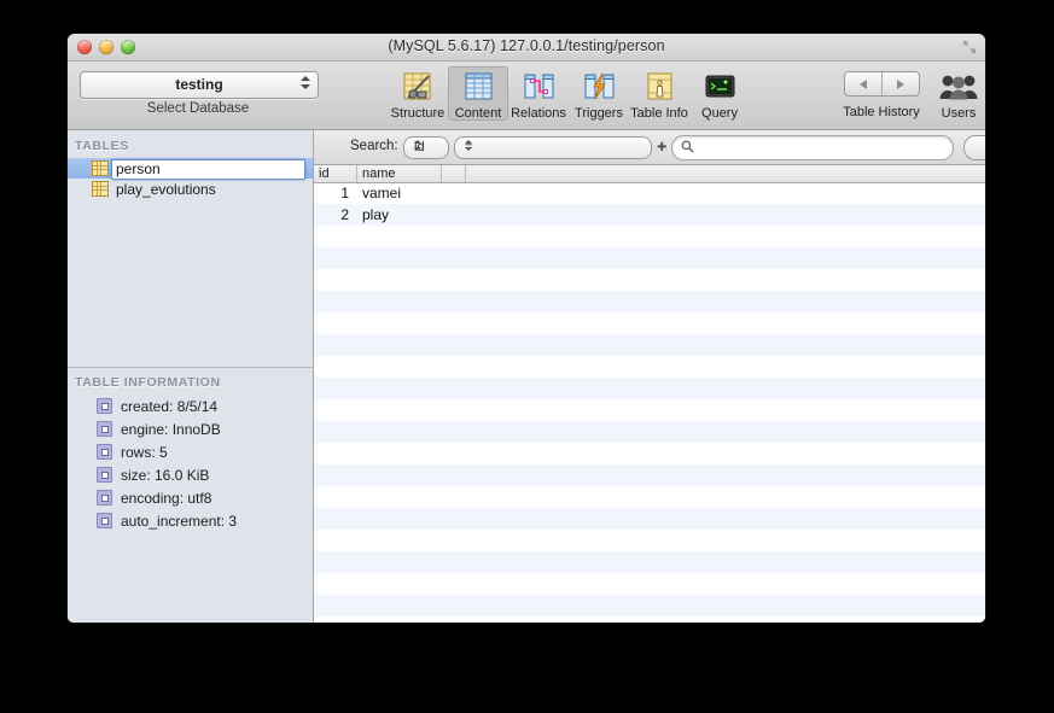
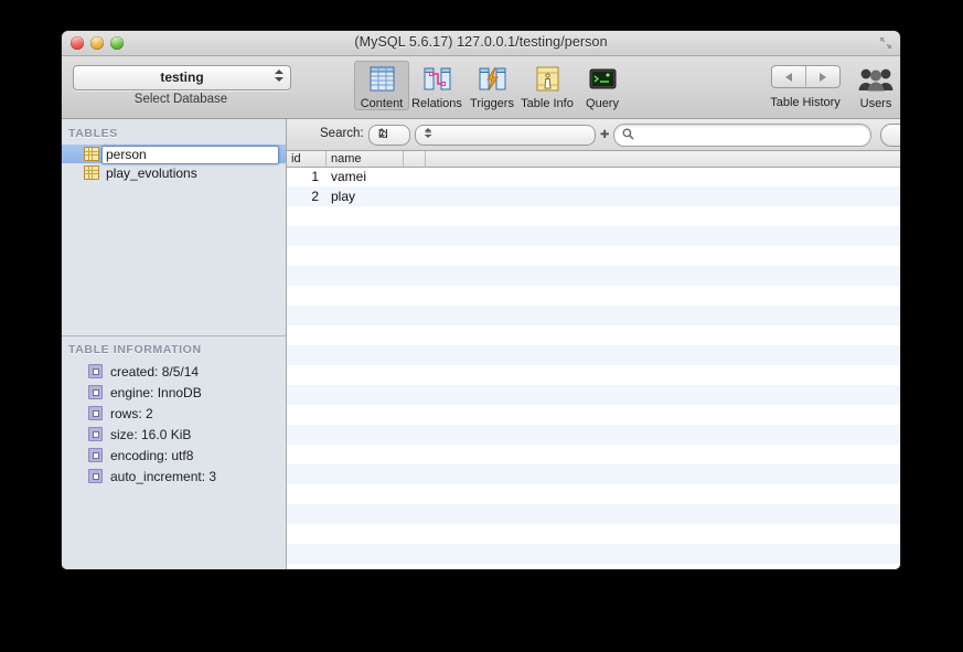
  (MySQL 5.6.17) 127.0.0.1/testing/person
  testing
  Select Database
- Structure
  Content
  Relations
  Triggers
  Table Info
  Query
  Table History
  Users
  TABLES
  person
  play_evolutions
  TABLE INFORMATION
  created: 8/5/14
  engine: InnoDB
- rows: 5
+ rows: 2
  size: 16.0 KiB
  encoding: utf8
  auto_increment: 3
  Search:
  id
  =
  ✚
  id
  name
  1
  vamei
  2
  play
